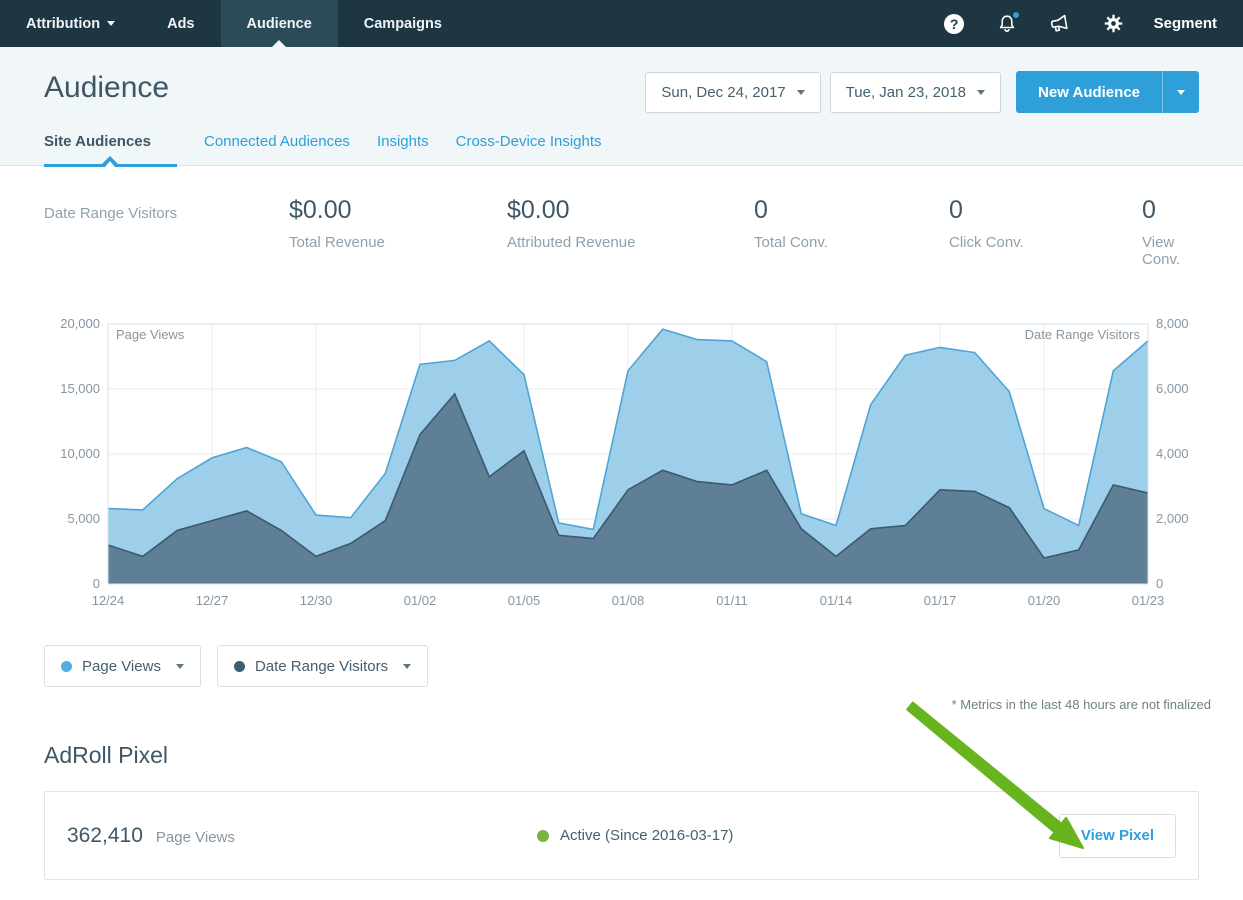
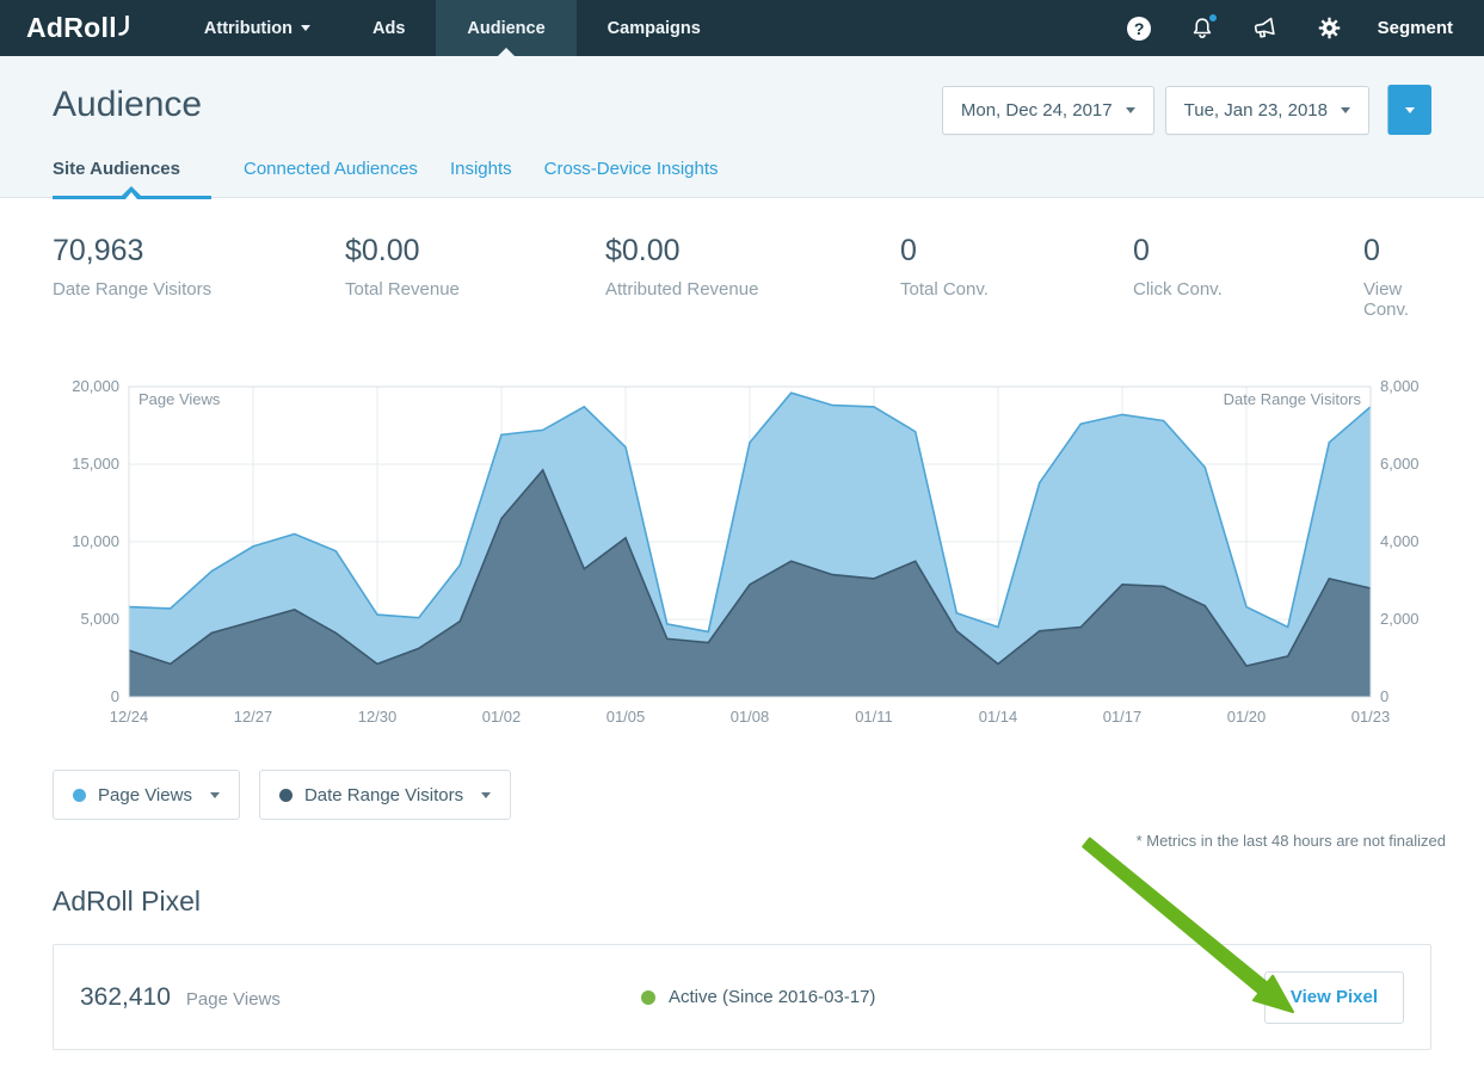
+ AdRoll
  Attribution
  Ads
  Audience
  Campaigns
  ?
  Segment
  Audience
- Sun, Dec 24, 2017
+ Mon, Dec 24, 2017
  Tue, Jan 23, 2018
- New Audience
  Site Audiences
  Connected Audiences
  Insights
  Cross-Device Insights
+ 70,963
  Date Range Visitors
  $0.00
  Total Revenue
  $0.00
  Attributed Revenue
  0
  Total Conv.
  0
  Click Conv.
  0
  View Conv.
  20,000
  15,000
  10,000
  5,000
  0
  8,000
  6,000
  4,000
  2,000
  0
  12/24
  12/27
  12/30
  01/02
  01/05
  01/08
  01/11
  01/14
  01/17
  01/20
  01/23
  Page Views
  Date Range Visitors
  Page Views
  Date Range Visitors
  * Metrics in the last 48 hours are not finalized
  AdRoll Pixel
  362,410
  Page Views
  Active (Since 2016-03-17)
  View Pixel
